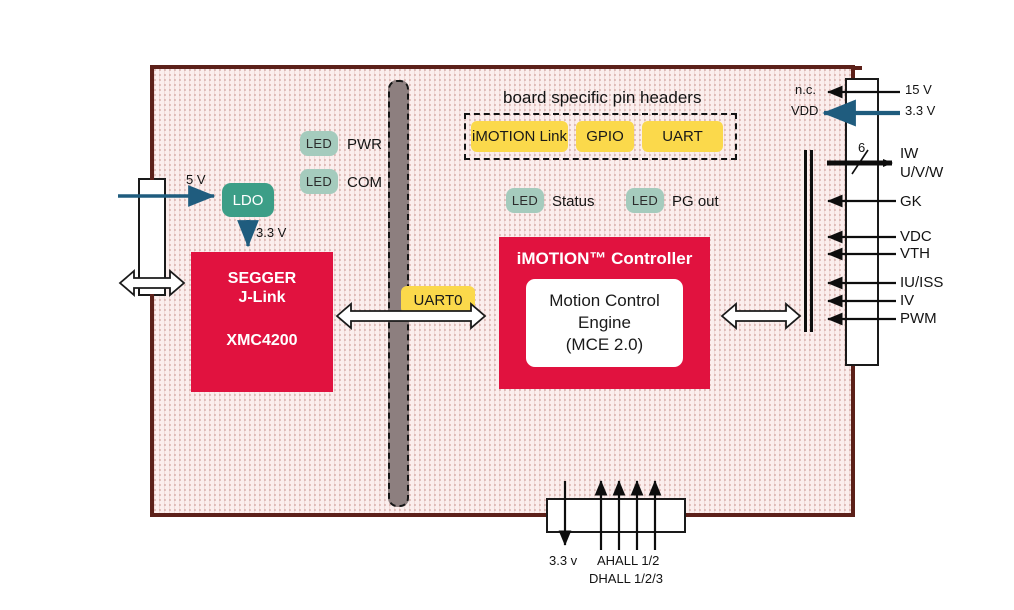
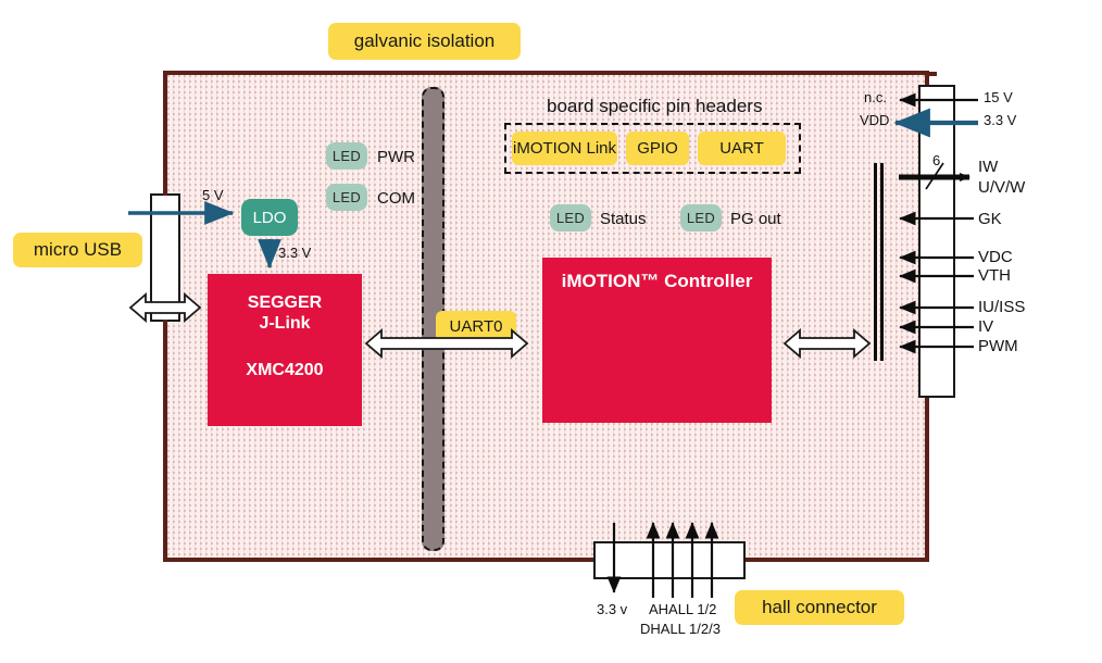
+ galvanic isolation
+ micro USB
+ hall connector
  LDO
  SEGGER
  J-Link
  XMC4200
  iMOTION™ Controller
- Motion Control
- Engine
- (MCE 2.0)
  UART0
  LED
  PWR
  LED
  COM
  LED
  Status
  LED
  PG out
  board specific pin headers
  iMOTION Link
  GPIO
  UART
  5 V
  3.3 V
  n.c.
  VDD
  15 V
  3.3 V
  IW
  U/V/W
  6
  GK
  VDC
  VTH
  IU/ISS
  IV
  PWM
  3.3 v
  AHALL 1/2
  DHALL 1/2/3
